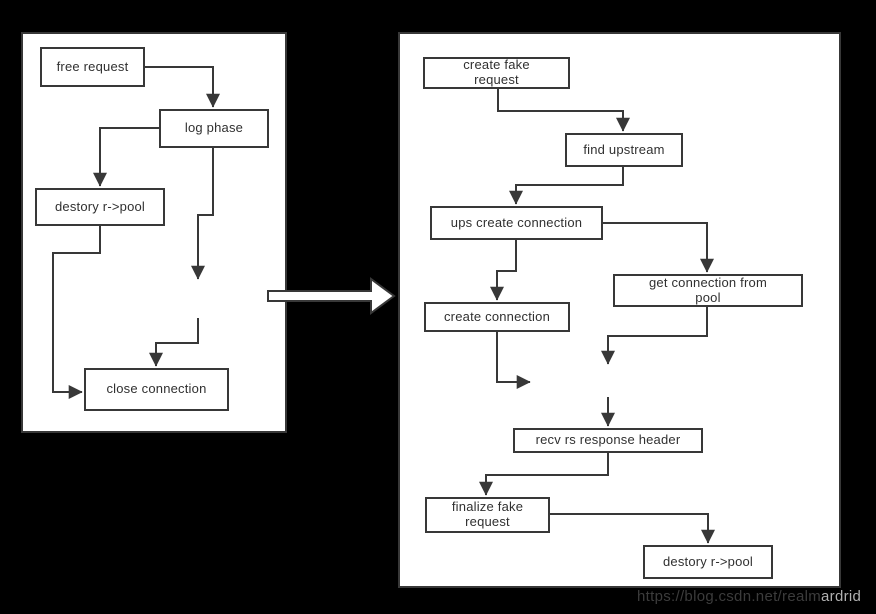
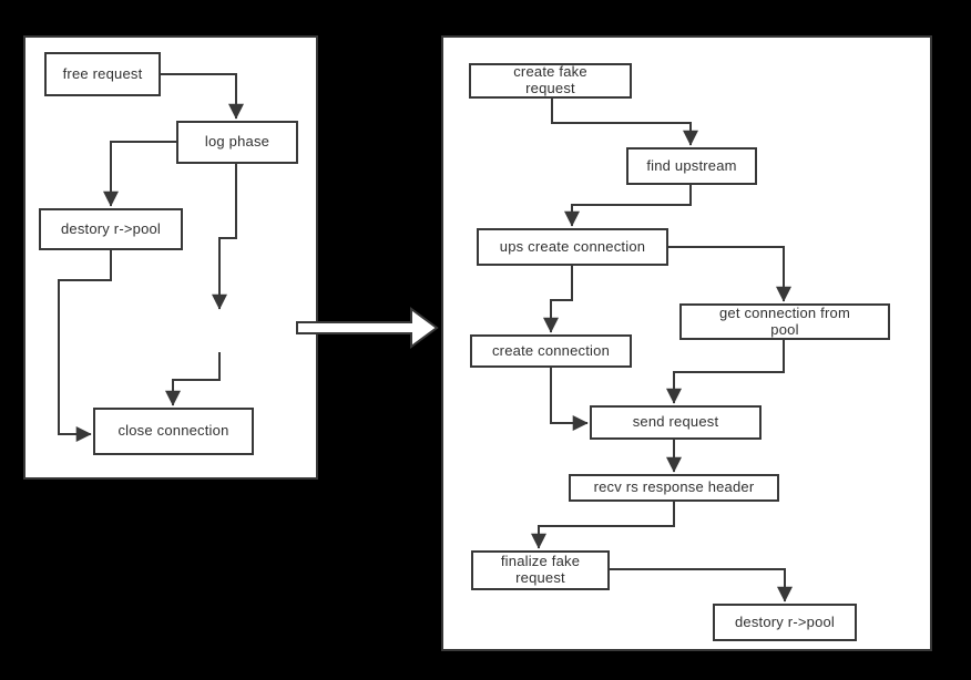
  free request
  log phase
  destory r->pool
  close connection
  create fake
  request
  find upstream
  ups create connection
  create connection
  get connection from
  pool
+ send request
  recv rs response header
  finalize fake
  request
  destory r->pool
- https://blog.csdn.net/realmardrid
